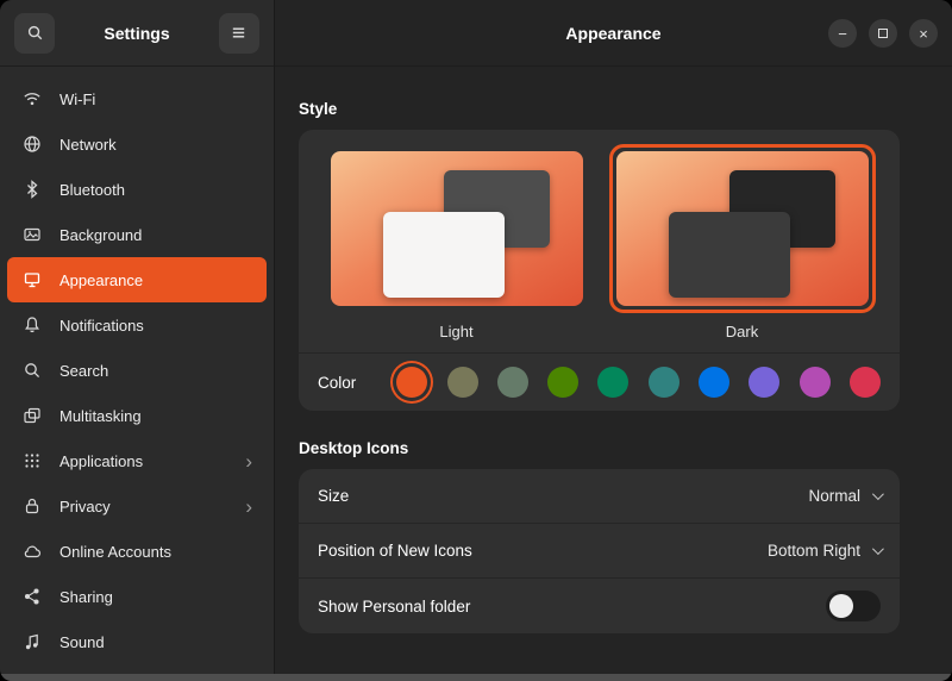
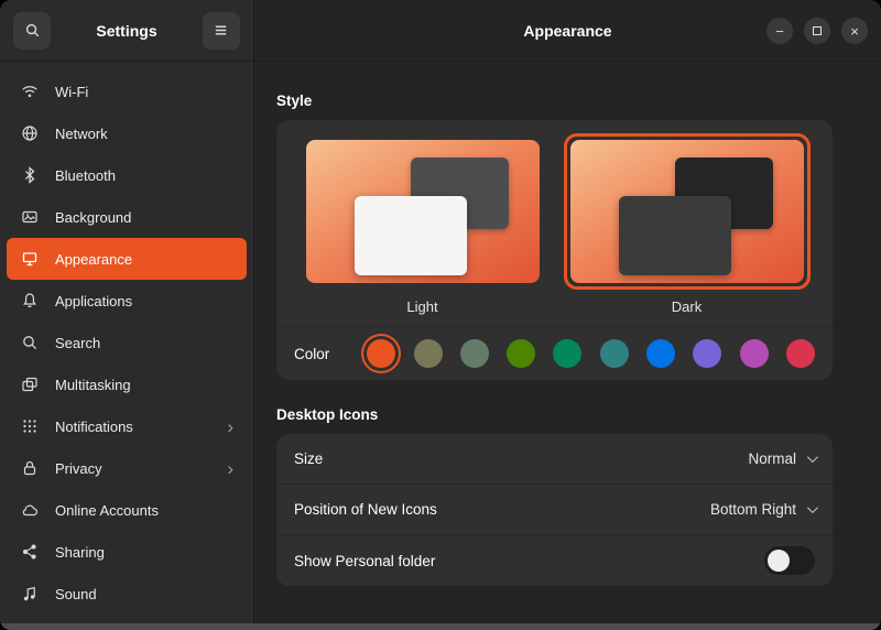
  Settings
  Wi-Fi
  Network
  Bluetooth
  Background
  Appearance
- Notifications
+ Applications
  Search
  Multitasking
- Applications
+ Notifications
  ›
  Privacy
  ›
  Online Accounts
  Sharing
  Sound
  Appearance
  −
  ×
  Style
  Light
  Dark
  Color
  Desktop Icons
  Size
  Normal
  Position of New Icons
  Bottom Right
  Show Personal folder
